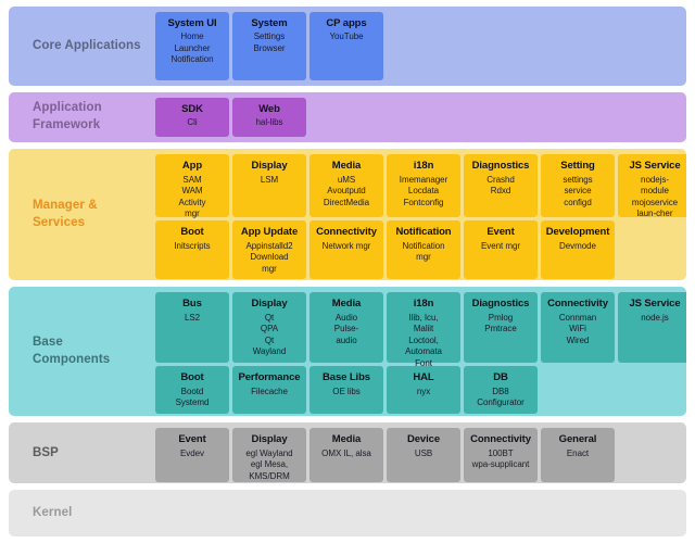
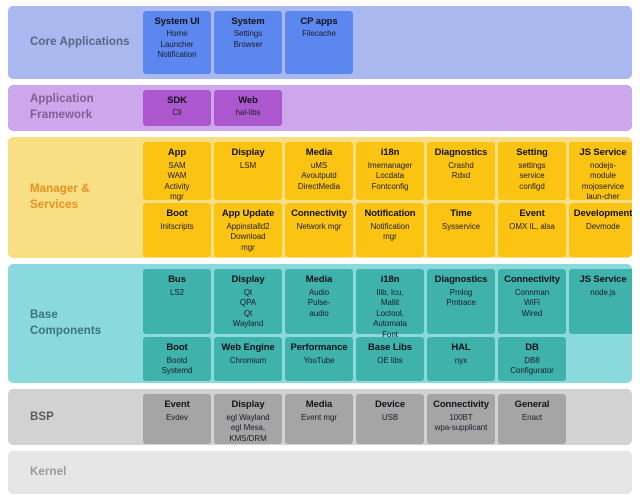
  Core Applications
  System UI
  Home
  Launcher
  Notification
  System
  Settings
  Browser
  CP apps
- YouTube
+ Filecache
  Application
  Framework
  SDK
  Cli
  Web
  hal-libs
  Manager &
  Services
  App
  SAM
  WAM
  Activity
  mgr
  Display
  LSM
  Media
  uMS
  Avoutputd
  DirectMedia
  i18n
  Imemanager
  Locdata
  Fontconfig
  Diagnostics
  Crashd
  Rdxd
  Setting
  settings
  service
  configd
  JS Service
  nodejs-
  module
  mojoservice
  laun-cher
  Boot
  Initscripts
  App Update
  Appinstalld2
  Download
  mgr
  Connectivity
  Network mgr
  Notification
  Notification
  mgr
+ Time
+ Sysservice
  Event
- Event mgr
+ OMX IL, alsa
  Development
  Devmode
  Base
  Components
  Bus
  LS2
  Display
  Qt
  QPA
  Qt
  Wayland
  Media
  Audio
  Pulse-
  audio
  i18n
  Ilib, Icu,
  Maliit
  Loctool,
  Automata
  Font
  Diagnostics
  Pmlog
  Pmtrace
  Connectivity
  Connman
  WiFi
  Wired
  JS Service
  node.js
  Boot
  Bootd
  Systemd
+ Web Engine
+ Chromium
  Performance
- Filecache
+ YouTube
  Base Libs
  OE libs
  HAL
  nyx
  DB
  DB8
  Configurator
  BSP
  Event
  Evdev
  Display
  egl Wayland
  egl Mesa,
  KMS/DRM
  Media
- OMX IL, alsa
+ Event mgr
  Device
  USB
  Connectivity
  100BT
  wpa-supplicant
  General
  Enact
  Kernel
